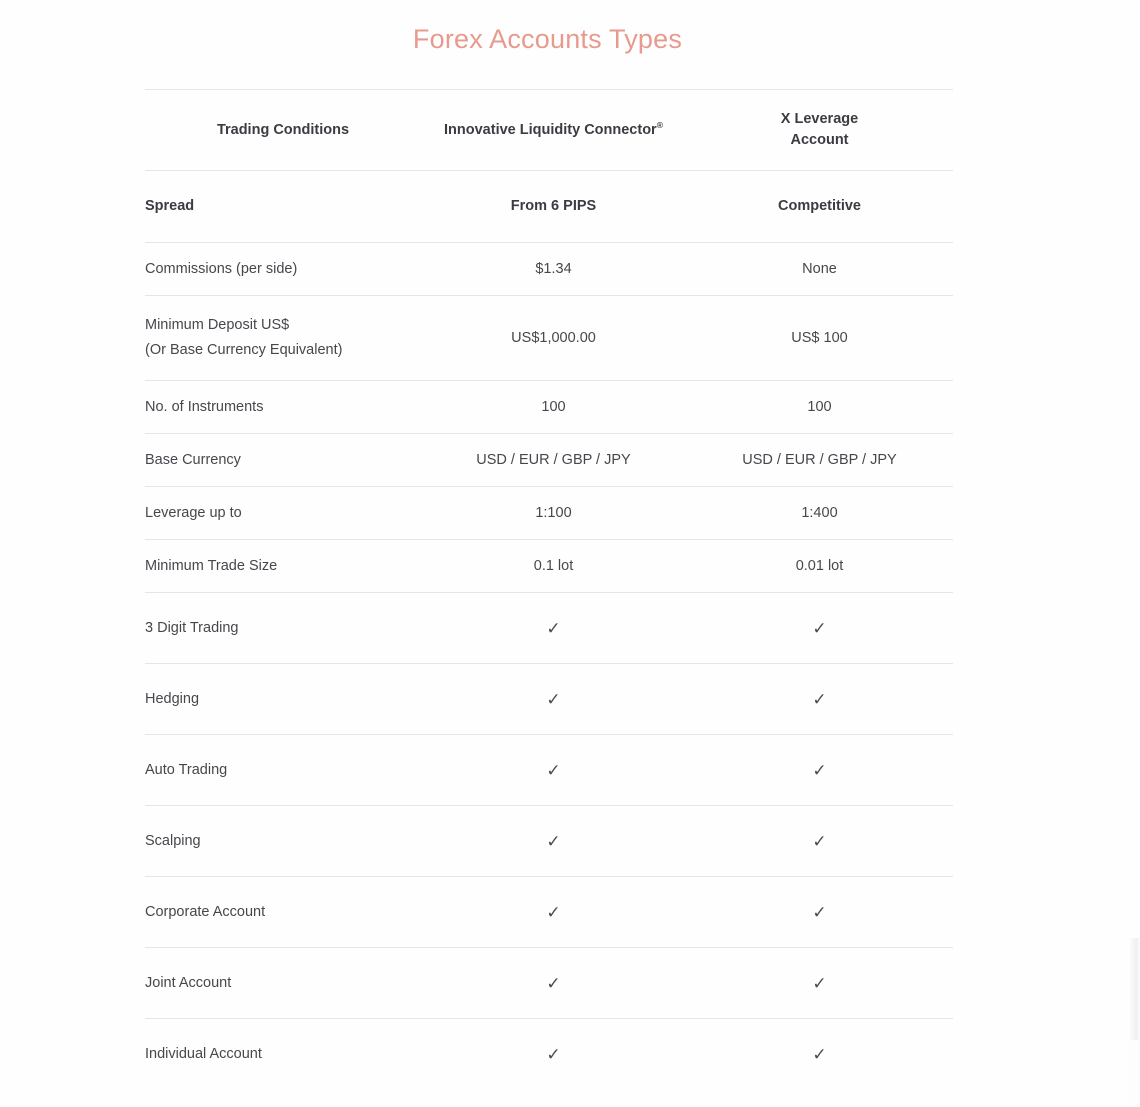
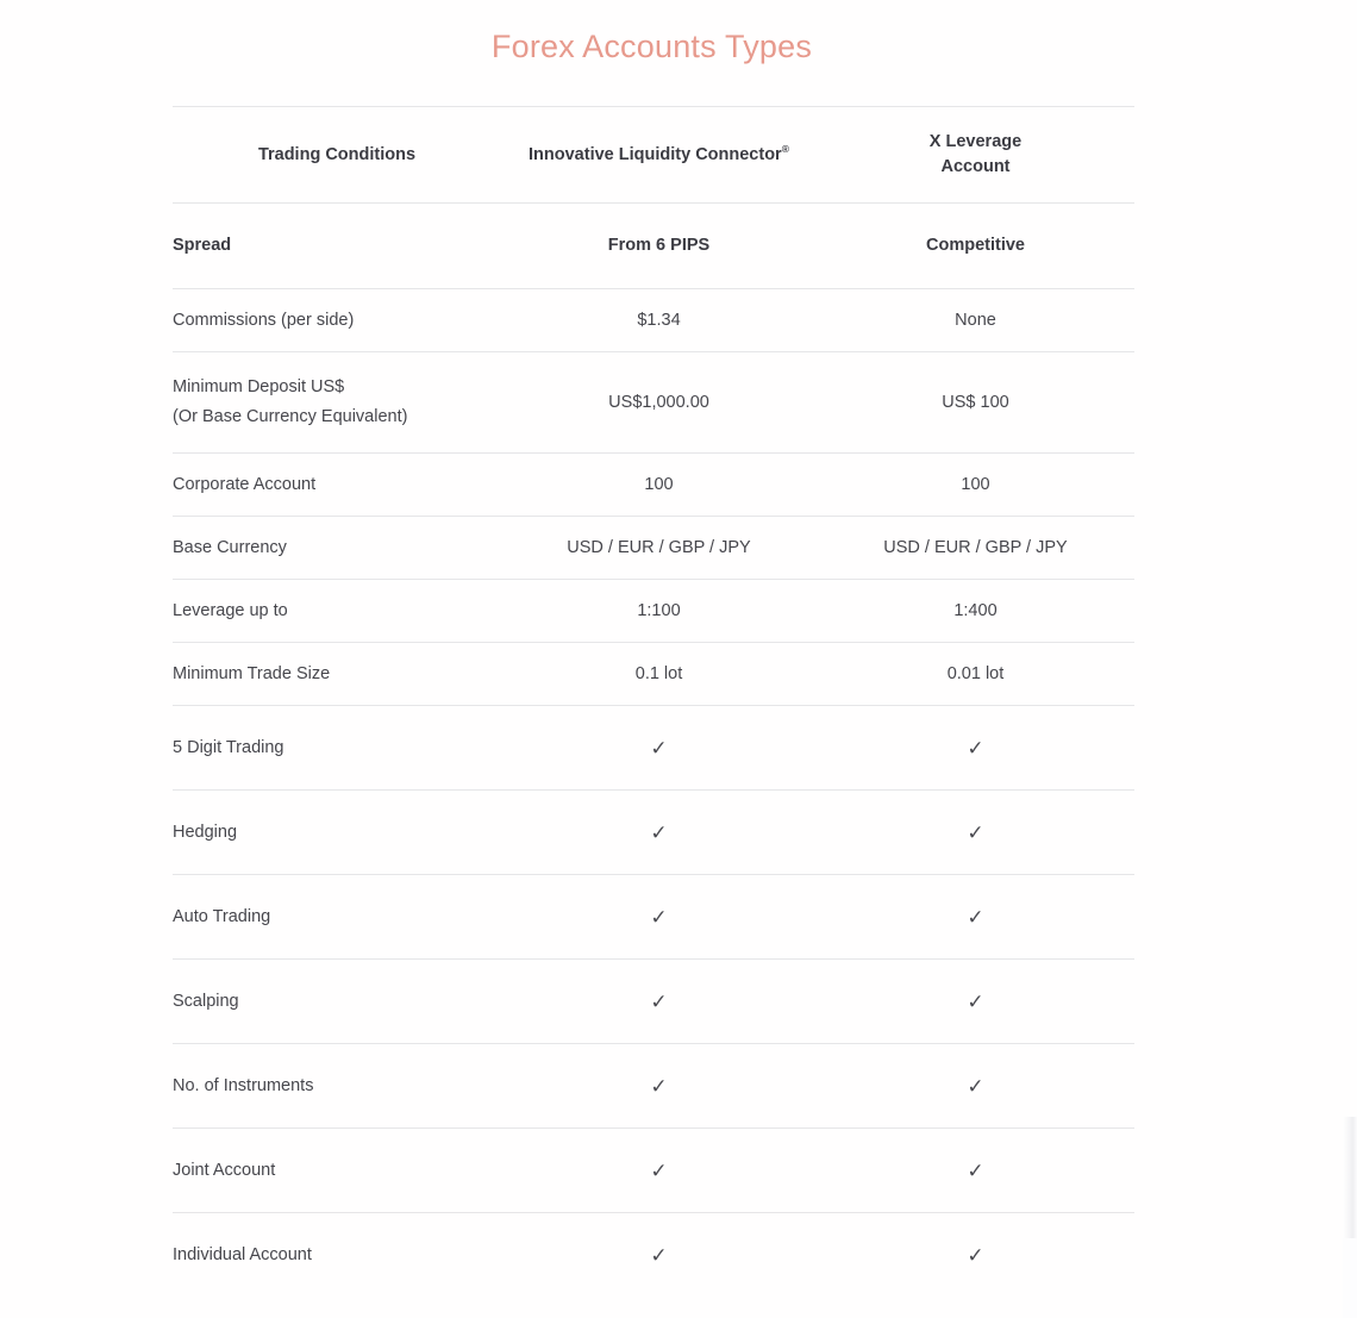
  Forex Accounts Types
  Trading Conditions	Innovative Liquidity Connector®	X LeverageAccount
  Spread	From 6 PIPS	Competitive
  Commissions (per side)	$1.34	None
  Minimum Deposit US$(Or Base Currency Equivalent)	US$1,000.00	US$ 100
- No. of Instruments	100	100
+ Corporate Account	100	100
  Base Currency	USD / EUR / GBP / JPY	USD / EUR / GBP / JPY
  Leverage up to	1:100	1:400
  Minimum Trade Size	0.1 lot	0.01 lot
- 3 Digit Trading	✓	✓
+ 5 Digit Trading	✓	✓
  Hedging	✓	✓
  Auto Trading	✓	✓
  Scalping	✓	✓
- Corporate Account	✓	✓
+ No. of Instruments	✓	✓
  Joint Account	✓	✓
  Individual Account	✓	✓
